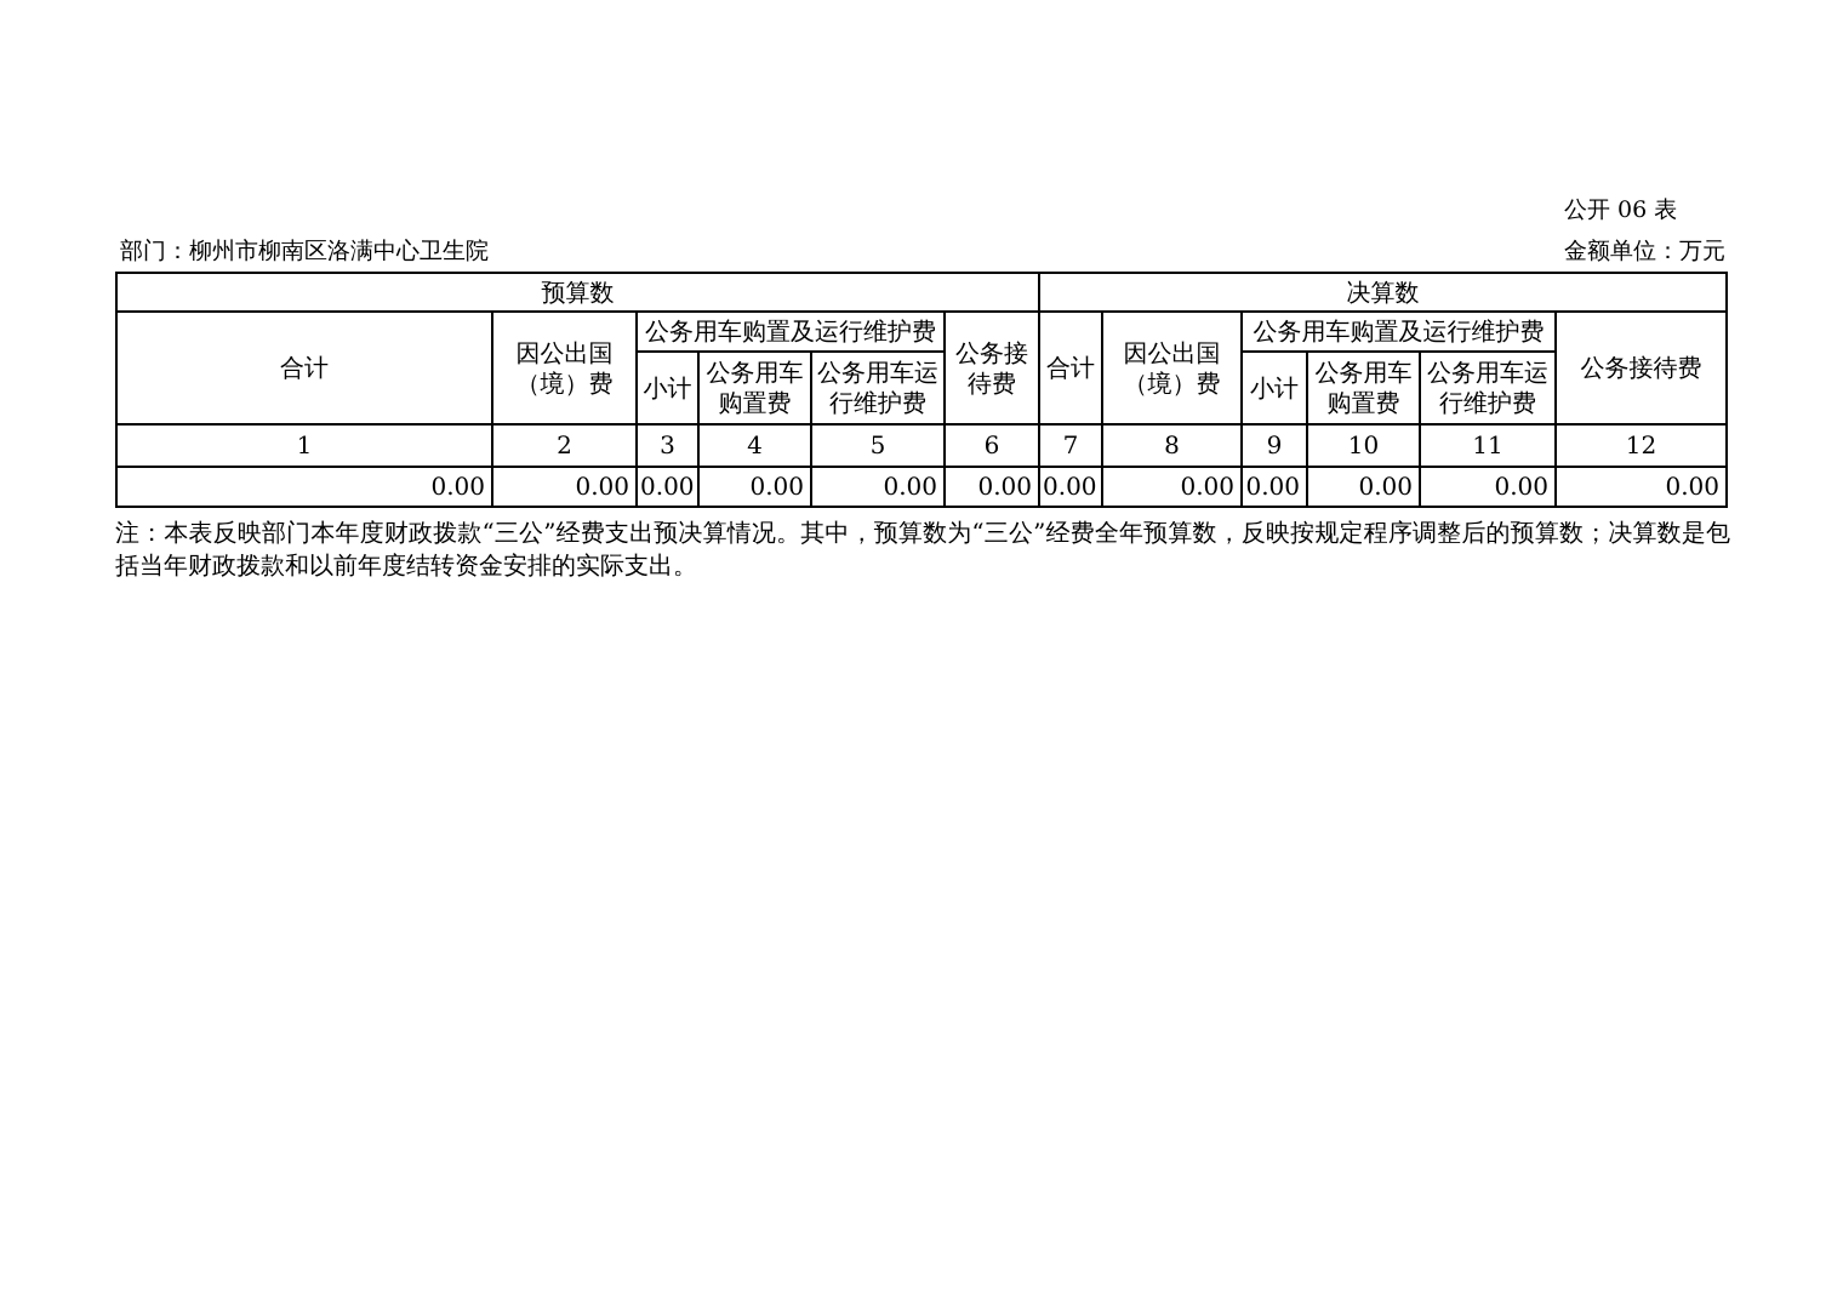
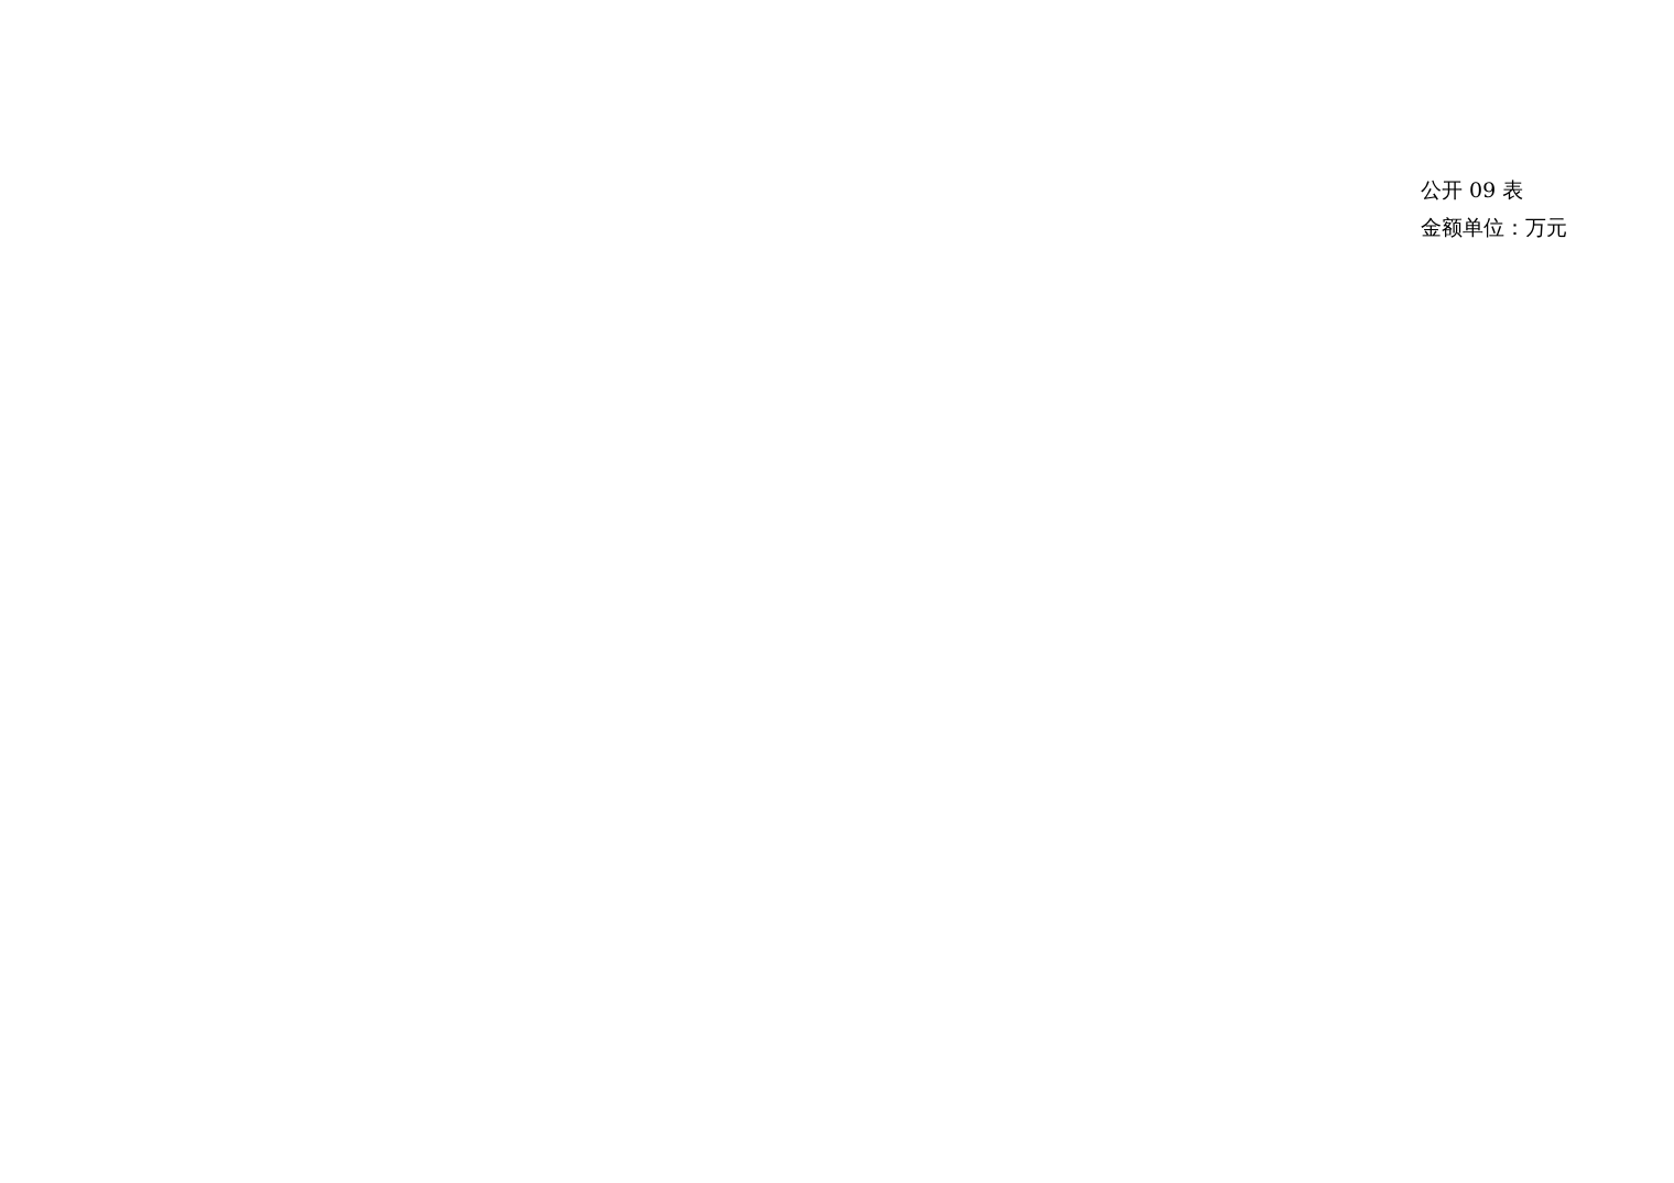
- 公开 06 表
+ 公开 09 表
- 部门：柳州市柳南区洛满中心卫生院
  金额单位：万元
- 预算数	决算数
- 合计	因公出国 （境）费	公务用车购置及运行维护费	公务接 待费	合计	因公出国 （境）费	公务用车购置及运行维护费	公务接待费
- 小计	公务用车 购置费	公务用车运 行维护费	小计	公务用车 购置费	公务用车运 行维护费
- 1	2	3	4	5	6	7	8	9	10	11	12
- 0.00	0.00	0.00	0.00	0.00	0.00	0.00	0.00	0.00	0.00	0.00	0.00
- 注：本表反映部门本年度财政拨款“三公”经费支出预决算情况。其中，预算数为“三公”经费全年预算数，反映按规定程序调整后的预算数；决算数是包括当年财政拨款和以前年度结转资金安排的实际支出。
